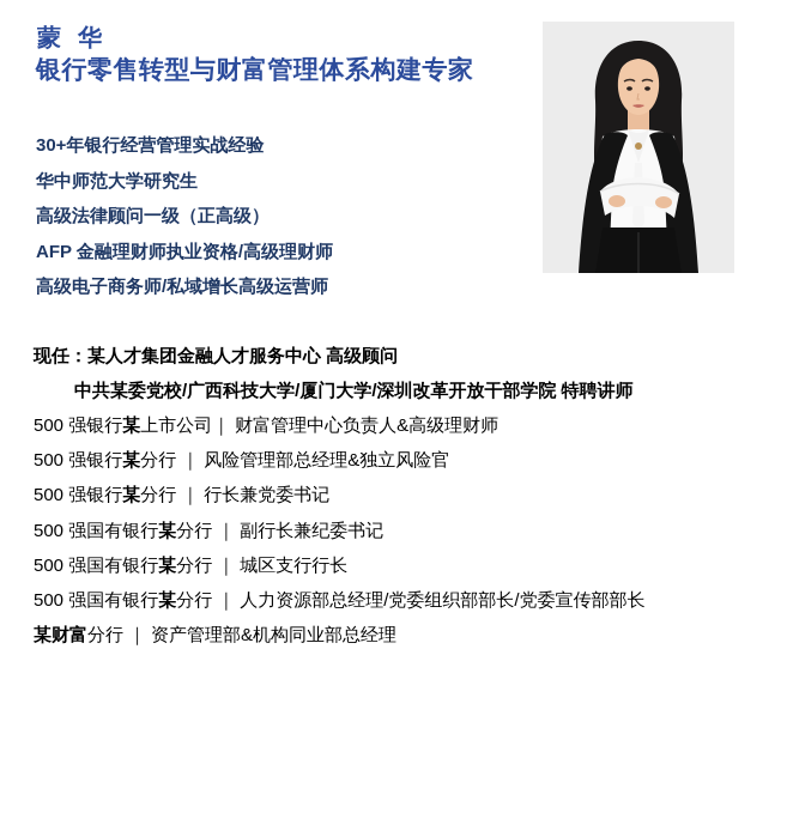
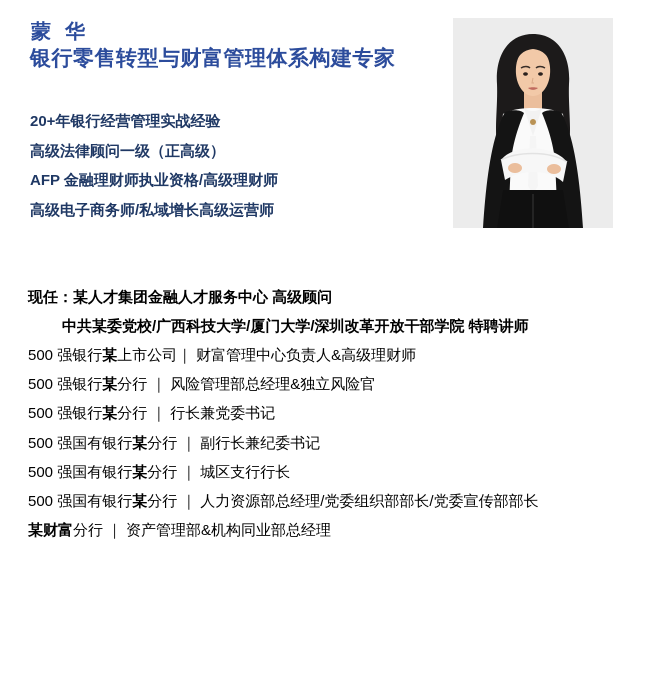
  蒙 华
  银行零售转型与财富管理体系构建专家
- 30+年银行经营管理实战经验
+ 20+年银行经营管理实战经验
- 华中师范大学研究生
  高级法律顾问一级（正高级）
  AFP 金融理财师执业资格/高级理财师
  高级电子商务师/私域增长高级运营师
  现任：某人才集团金融人才服务中心 高级顾问
  中共某委党校/广西科技大学/厦门大学/深圳改革开放干部学院 特聘讲师
  500 强银行某上市公司｜ 财富管理中心负责人&高级理财师
  500 强银行某分行 ｜ 风险管理部总经理&独立风险官
  500 强银行某分行 ｜ 行长兼党委书记
  500 强国有银行某分行 ｜ 副行长兼纪委书记
  500 强国有银行某分行 ｜ 城区支行行长
  500 强国有银行某分行 ｜ 人力资源部总经理/党委组织部部长/党委宣传部部长
  某财富分行 ｜ 资产管理部&机构同业部总经理
